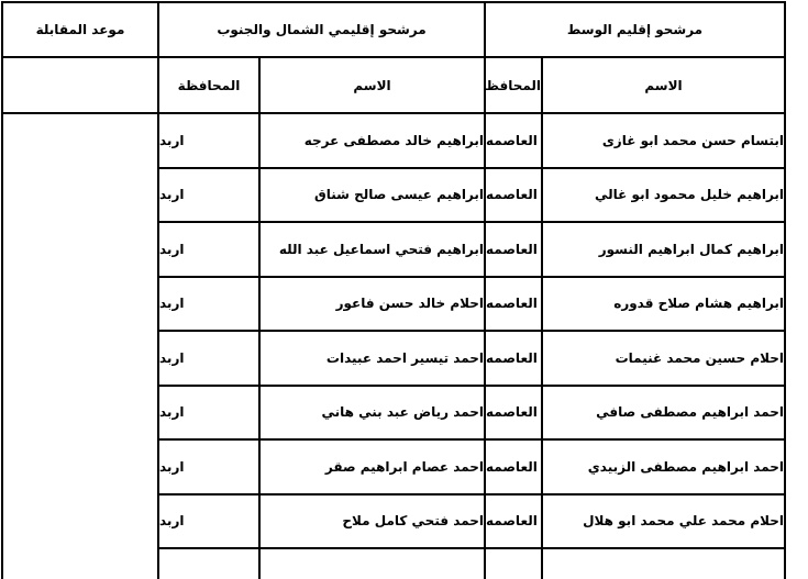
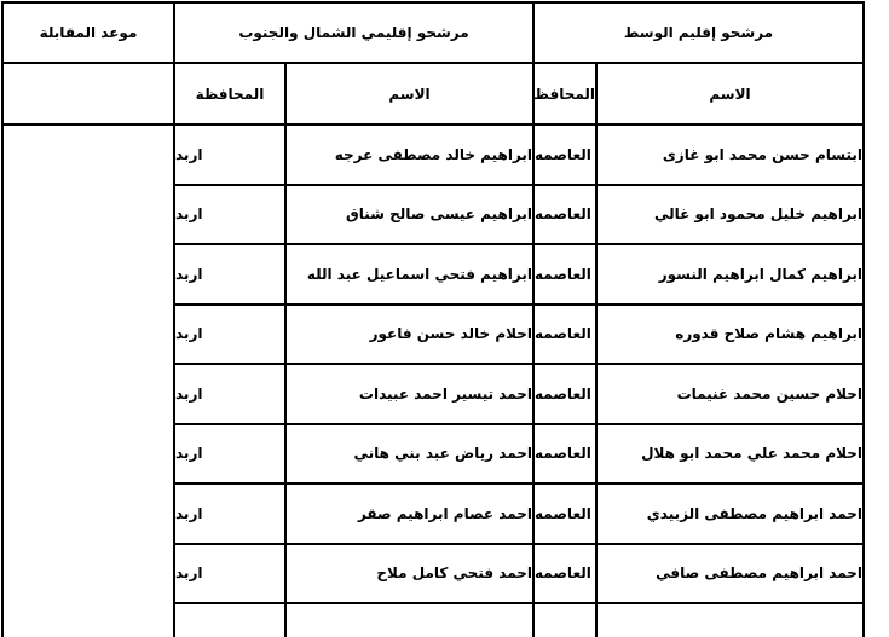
  مرشحو إقليم الوسط	مرشحو إقليمي الشمال والجنوب	موعد المقابلة
  الاسم	المحافظ	الاسم	المحافظة
  ابتسام حسن محمد ابو غازى	العاصمه	ابراهيم خالد مصطفى عرجه	اربد
  ابراهيم خليل محمود ابو غالي	العاصمه	ابراهيم عيسى صالح شناق	اربد
  ابراهيم كمال ابراهيم النسور	العاصمه	ابراهيم فتحي اسماعيل عبد الله	اربد
  ابراهيم هشام صلاح قدوره	العاصمه	احلام خالد حسن فاعور	اربد
  احلام حسين محمد غنيمات	العاصمه	احمد تيسير احمد عبيدات	اربد
- احمد ابراهيم مصطفى صافي	العاصمه	احمد رياض عبد بني هاني	اربد
+ احلام محمد علي محمد ابو هلال	العاصمه	احمد رياض عبد بني هاني	اربد
  احمد ابراهيم مصطفى الزبيدي	العاصمه	احمد عصام ابراهيم صقر	اربد
- احلام محمد علي محمد ابو هلال	العاصمه	احمد فتحي كامل ملاح	اربد
+ احمد ابراهيم مصطفى صافي	العاصمه	احمد فتحي كامل ملاح	اربد
